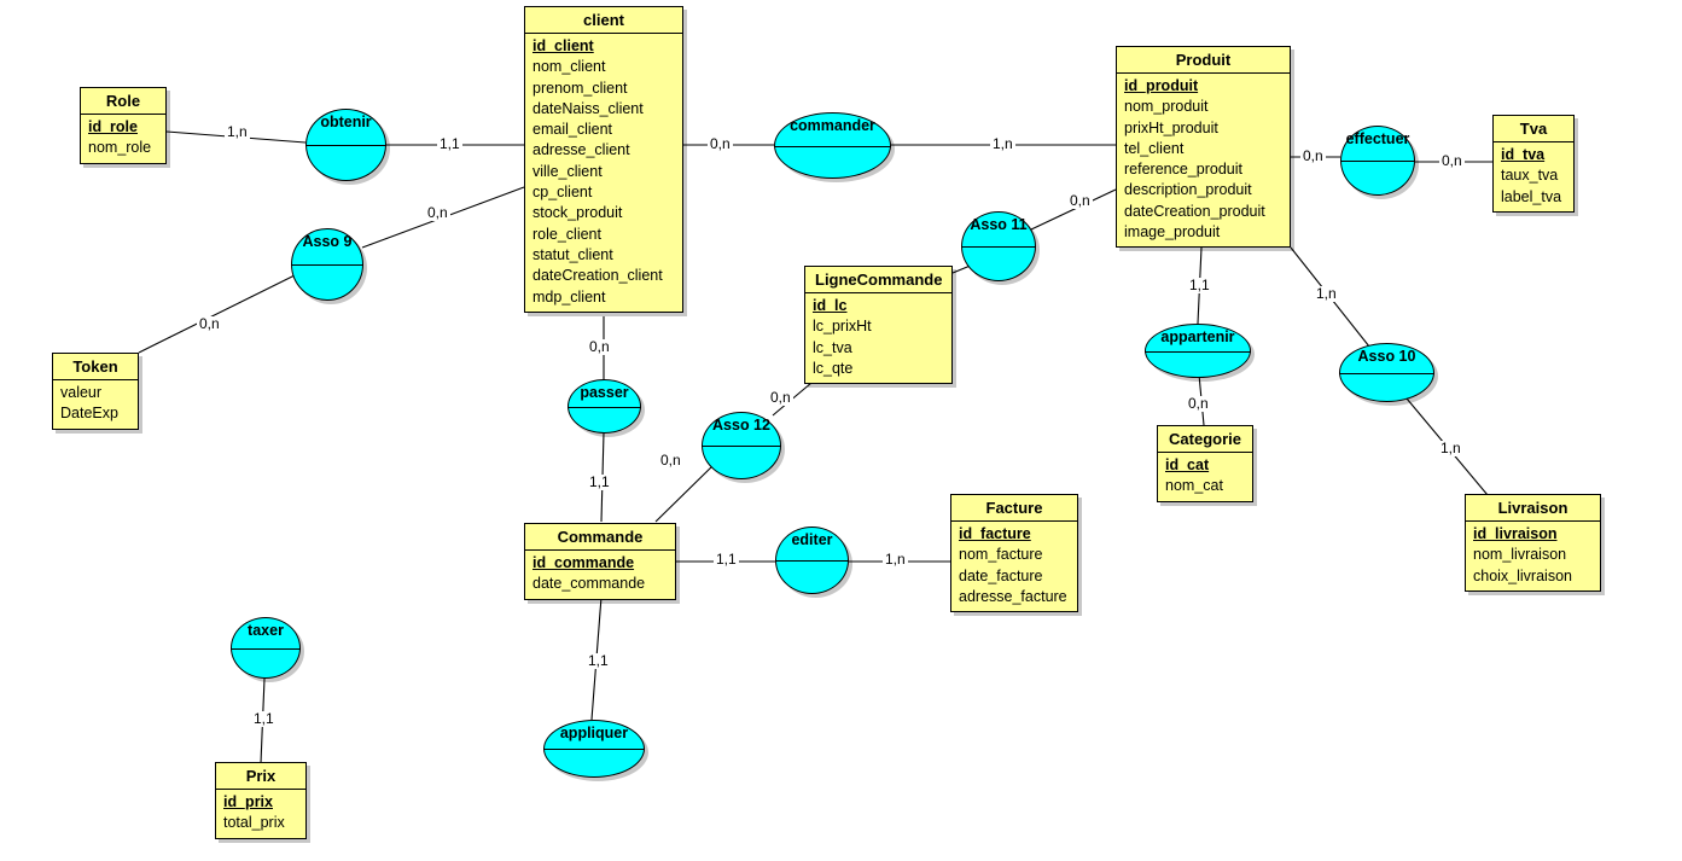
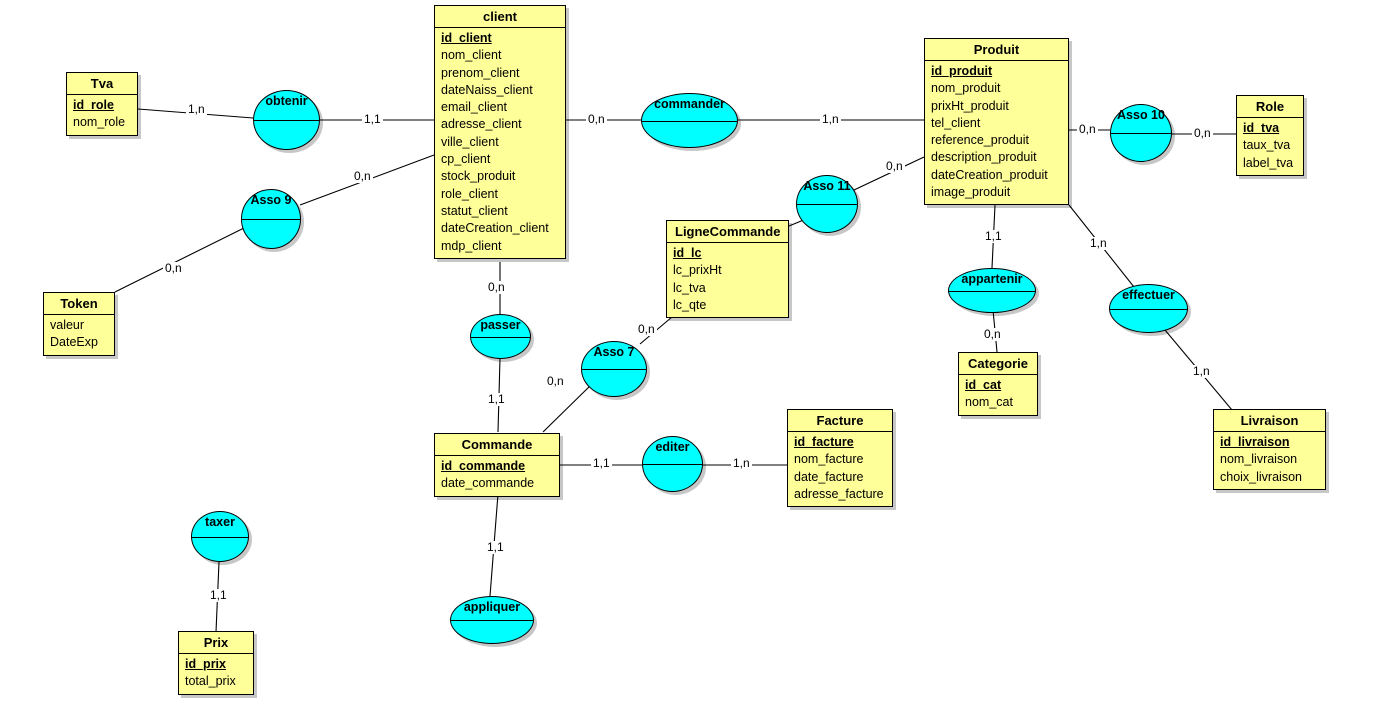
  client
  id_client
  nom_client
  prenom_client
  dateNaiss_client
  email_client
  adresse_client
  ville_client
  cp_client
  stock_produit
  role_client
  statut_client
  dateCreation_client
  mdp_client
- Role
+ Tva
  id_role
  nom_role
  Token
  valeur
  DateExp
  Produit
  id_produit
  nom_produit
  prixHt_produit
  tel_client
  reference_produit
  description_produit
  dateCreation_produit
  image_produit
- Tva
+ Role
  id_tva
  taux_tva
  label_tva
  LigneCommande
  id_lc
  lc_prixHt
  lc_tva
  lc_qte
  Categorie
  id_cat
  nom_cat
  Commande
  id_commande
  date_commande
  Facture
  id_facture
  nom_facture
  date_facture
  adresse_facture
  Livraison
  id_livraison
  nom_livraison
  choix_livraison
  Prix
  id_prix
  total_prix
  obtenir
  Asso 9
  commander
- effectuer
+ Asso 10
  Asso 11
  appartenir
- Asso 10
+ effectuer
  passer
- Asso 12
+ Asso 7
  editer
  taxer
  appliquer
  1,n
  1,1
  0,n
  0,n
  0,n
  1,n
  0,n
  0,n
  0,n
  1,1
  0,n
  1,n
  1,n
  0,n
  1,1
  0,n
  0,n
  1,1
  1,n
  1,1
  1,1
